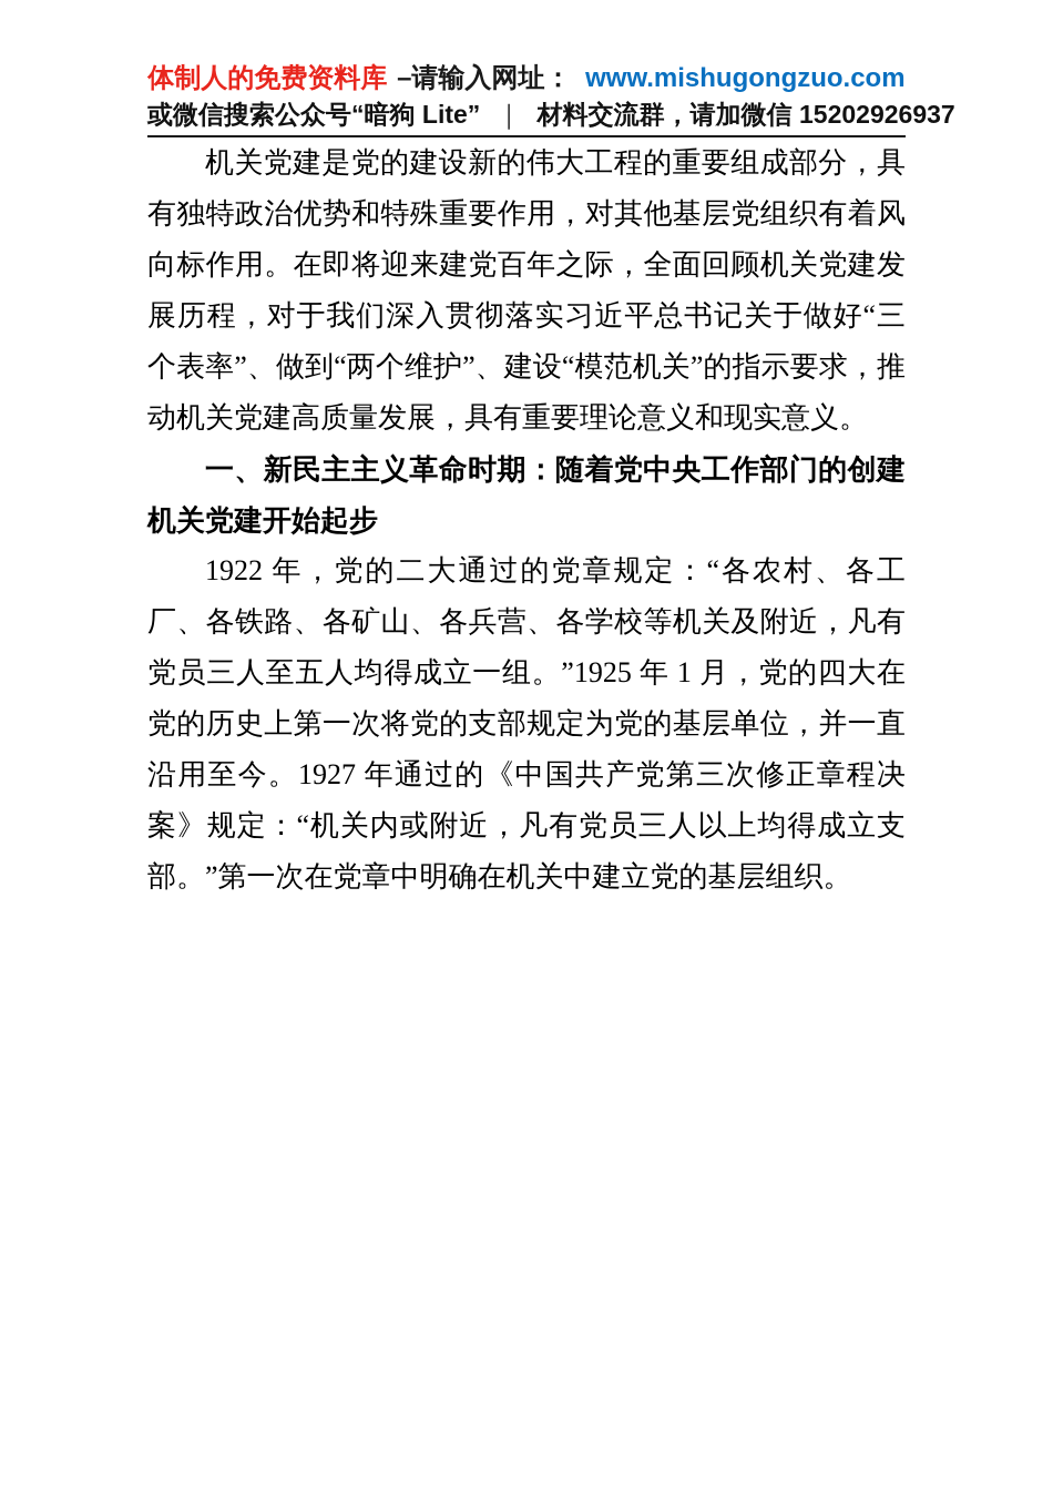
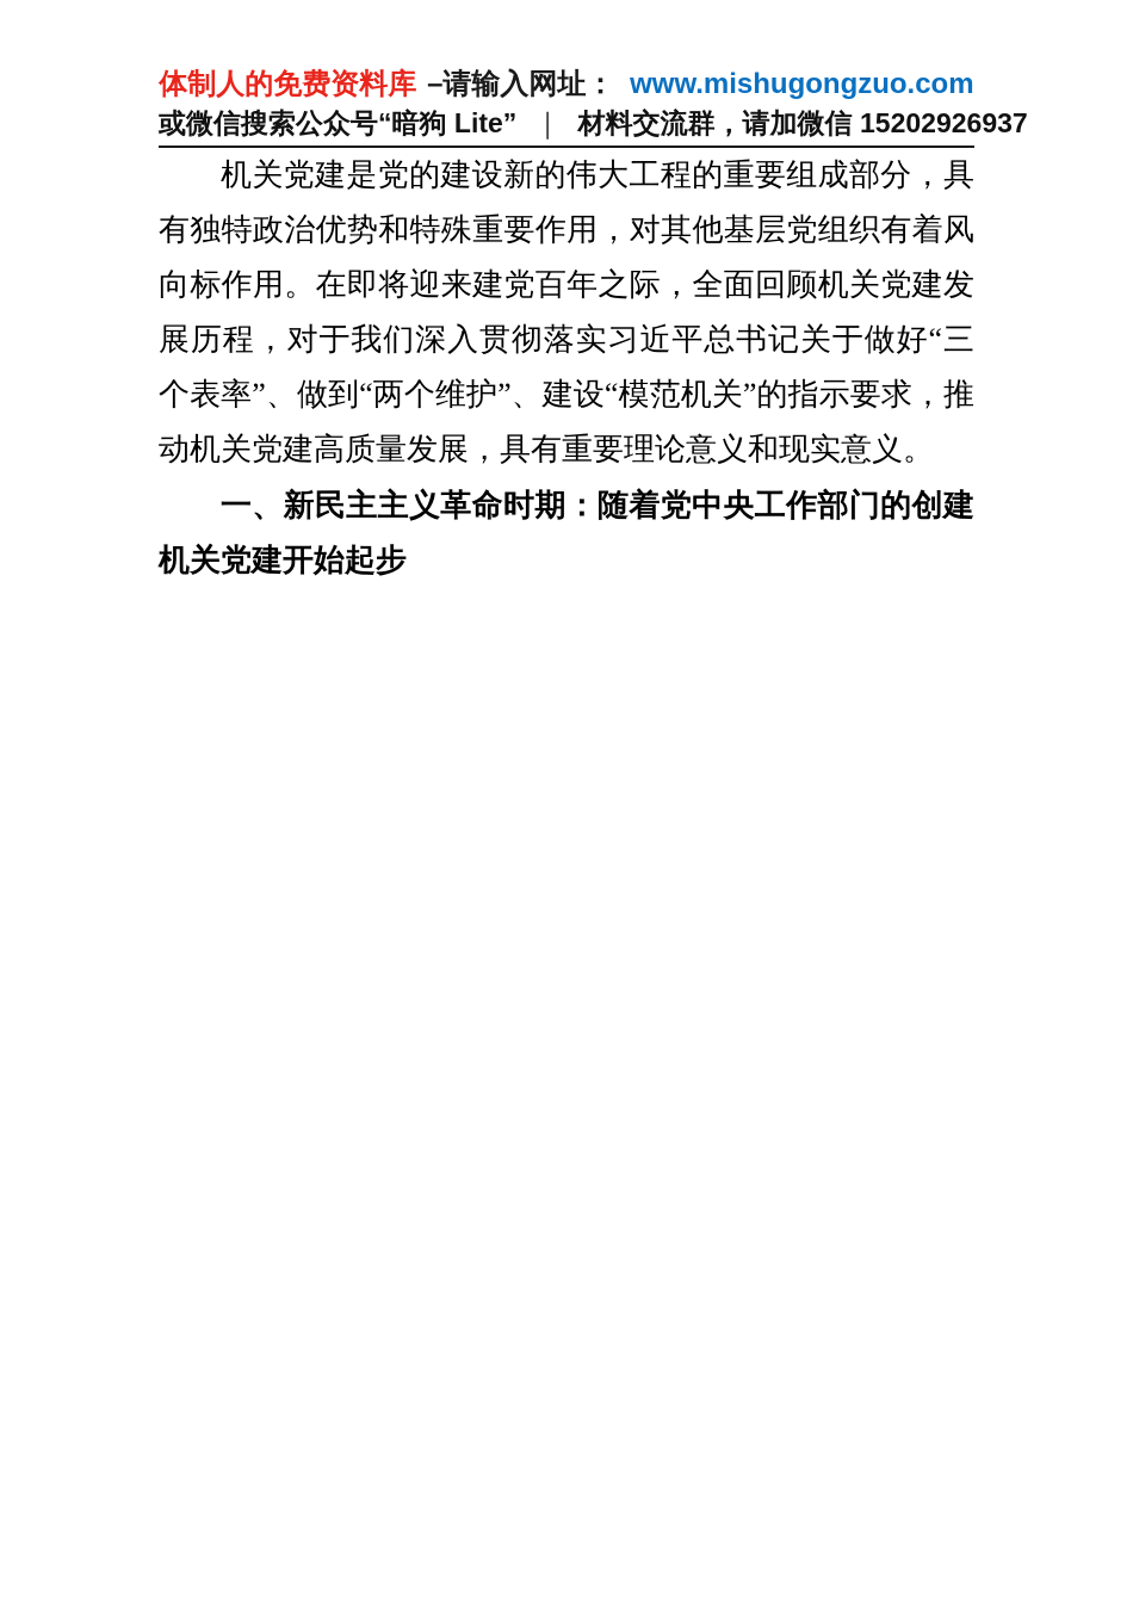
  体制人的免费资料库 –请输入网址： www.mishugongzuo.com
  或微信搜索公众号“暗狗 Lite” ｜ 材料交流群，请加微信 15202926937
  机关党建是党的建设新的伟大工程的重要组成部分，具有独特政治优势和特殊重要作用，对其他基层党组织有着风向标作用。在即将迎来建党百年之际，全面回顾机关党建发展历程，对于我们深入贯彻落实习近平总书记关于做好“三个表率”、做到“两个维护”、建设“模范机关”的指示要求，推动机关党建高质量发展，具有重要理论意义和现实意义。
  一、新民主主义革命时期：随着党中央工作部门的创建机关党建开始起步
- 1922 年，党的二大通过的党章规定：“各农村、各工厂、各铁路、各矿山、各兵营、各学校等机关及附近，凡有党员三人至五人均得成立一组。”1925 年 1 月，党的四大在党的历史上第一次将党的支部规定为党的基层单位，并一直沿用至今。1927 年通过的《中国共产党第三次修正章程决案》规定：“机关内或附近，凡有党员三人以上均得成立支部。”第一次在党章中明确在机关中建立党的基层组织。
